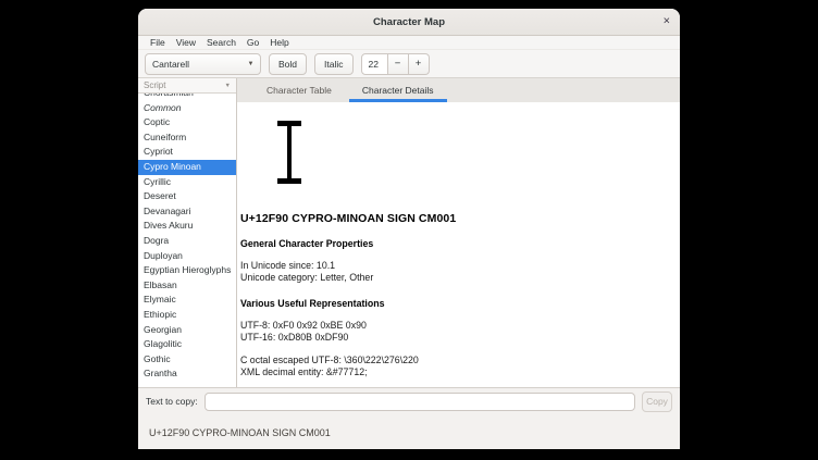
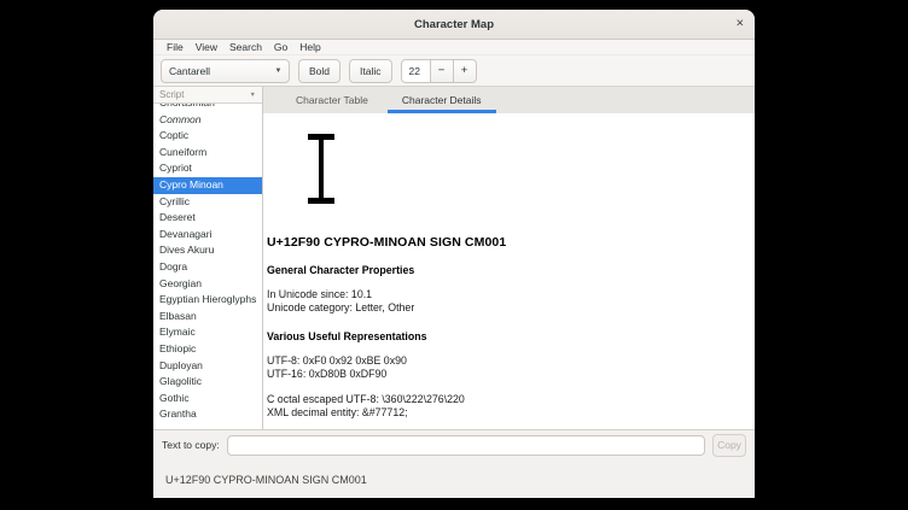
  Character Map
  ×
  File
  View
  Search
  Go
  Help
  Cantarell
  Bold
  Italic
  22
  −
  +
  Script
  Common
  Coptic
  Cuneiform
  Cypriot
  Cypro Minoan
  Cyrillic
  Deseret
  Devanagari
  Dives Akuru
  Dogra
- Duployan
+ Georgian
  Egyptian Hieroglyphs
  Elbasan
  Elymaic
  Ethiopic
- Georgian
+ Duployan
  Glagolitic
  Gothic
  Grantha
  Character Table
  Character Details
  U+12F90 CYPRO-MINOAN SIGN CM001
  General Character Properties
  In Unicode since: 10.1
  Unicode category: Letter, Other
  Various Useful Representations
  UTF-8: 0xF0 0x92 0xBE 0x90
  UTF-16: 0xD80B 0xDF90
  C octal escaped UTF-8: \360\222\276\220
  XML decimal entity: &#77712;
  Text to copy:
  Copy
  U+12F90 CYPRO-MINOAN SIGN CM001
